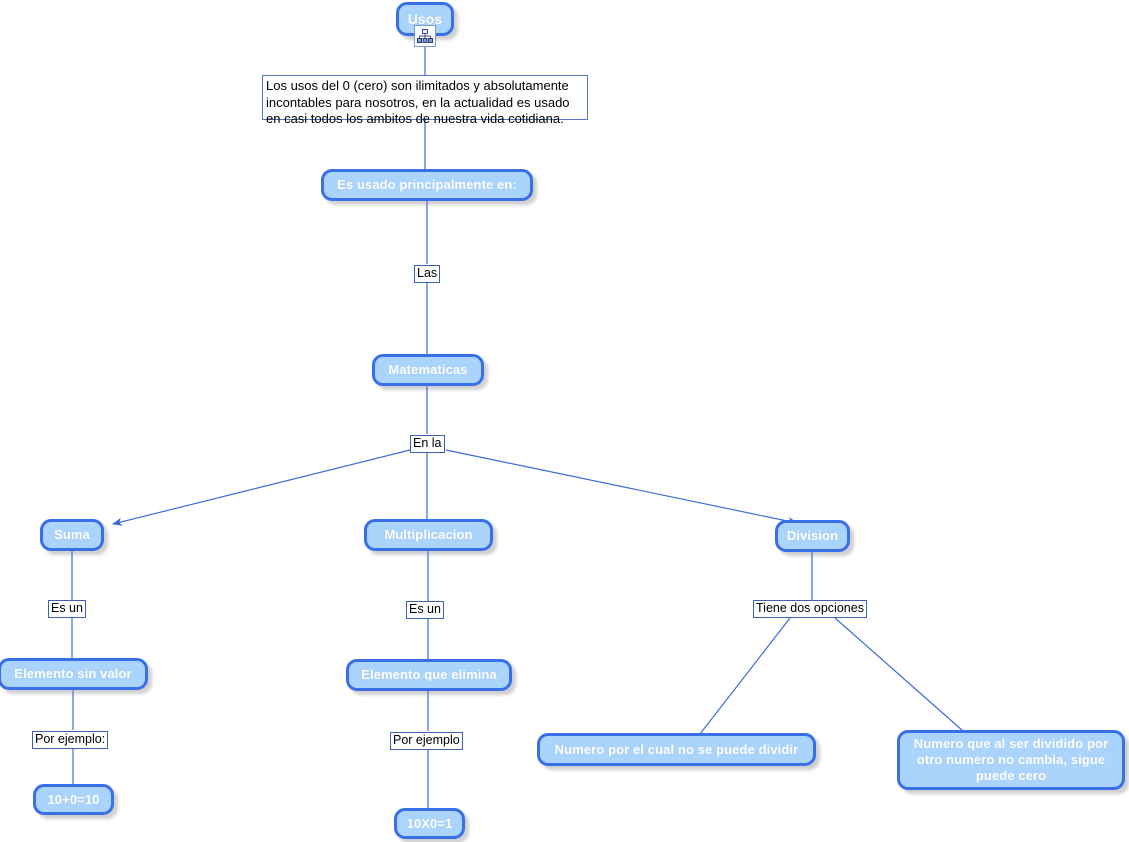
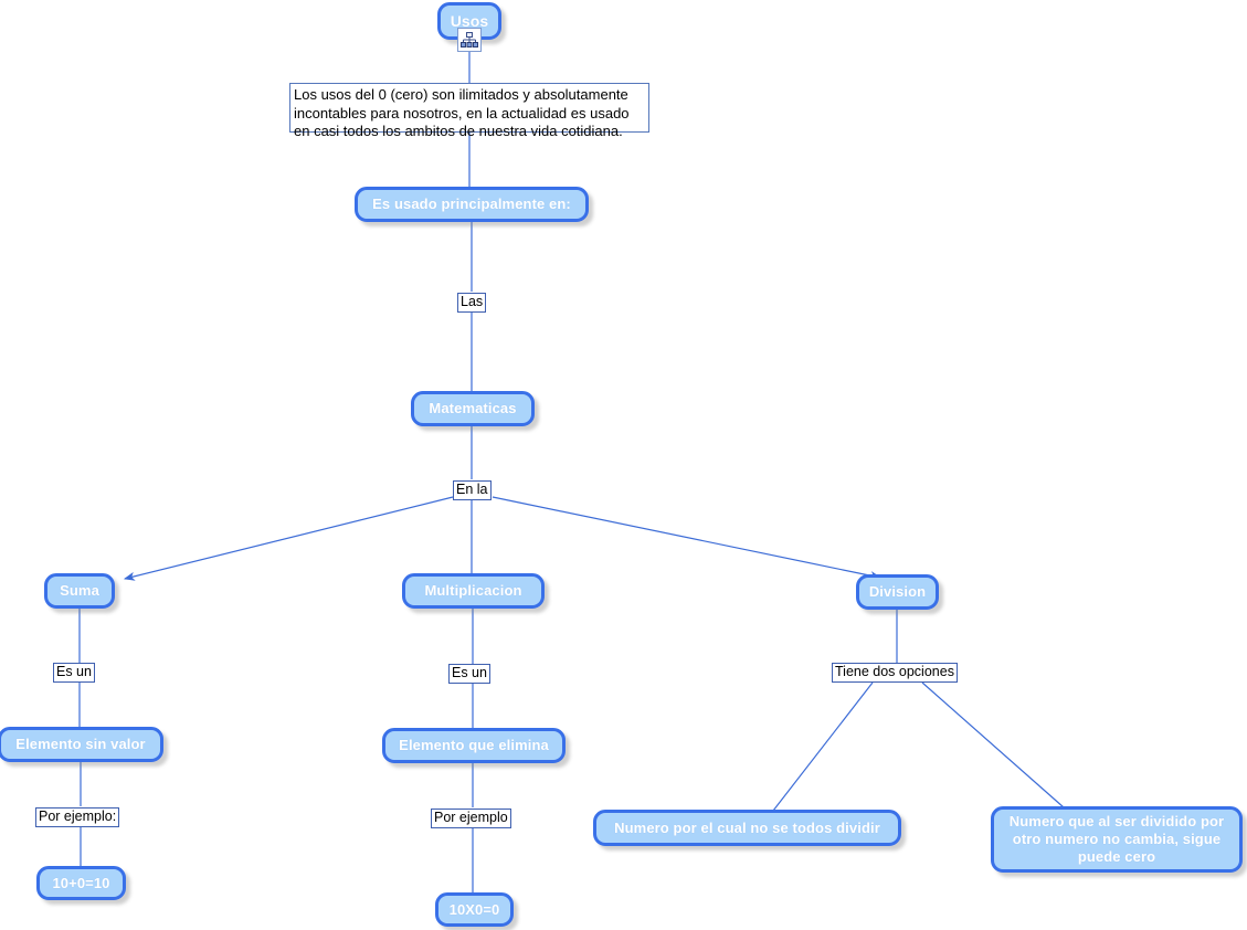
  Usos
  Los usos del 0 (cero) son ilimitados y absolutamente
  incontables para nosotros, en la actualidad es usado
  en casi todos los ambitos de nuestra vida cotidiana.
  Es usado principalmente en:
  Las
  Matematicas
  En la
  Suma
  Multiplicacion
  Division
  Es un
  Es un
  Tiene dos opciones
  Elemento sin valor
  Elemento que elimina
- Numero por el cual no se puede dividir
+ Numero por el cual no se todos dividir
  Numero que al ser dividido por otro numero no cambia, sigue puede cero
  Por ejemplo:
  Por ejemplo
  10+0=10
- 10X0=1
+ 10X0=0
